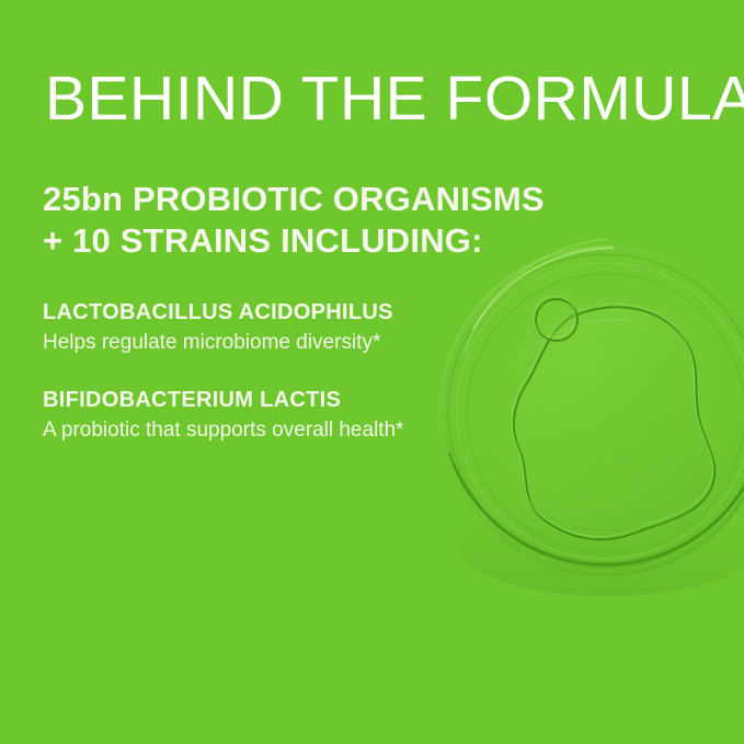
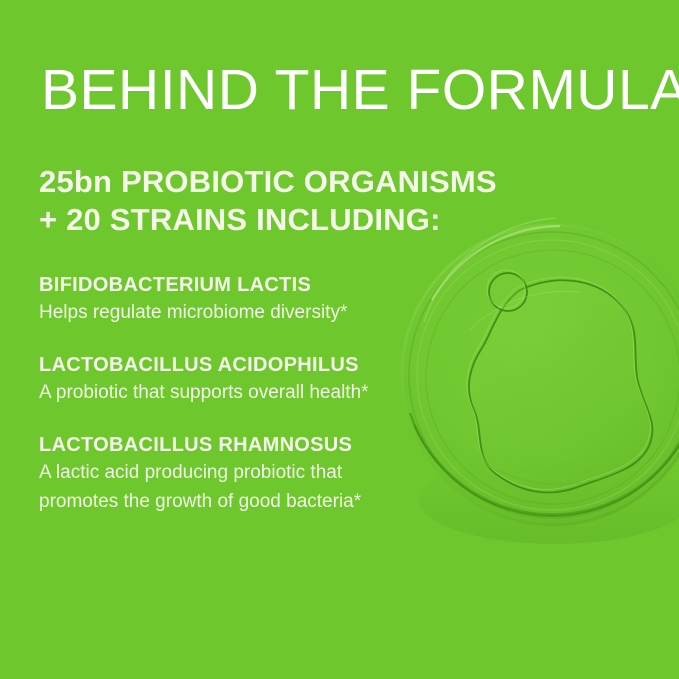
  BEHIND THE FORMULA
  25bn PROBIOTIC ORGANISMS
- + 10 STRAINS INCLUDING:
+ + 20 STRAINS INCLUDING:
- LACTOBACILLUS ACIDOPHILUS
+ BIFIDOBACTERIUM LACTIS
  Helps regulate microbiome diversity*
- BIFIDOBACTERIUM LACTIS
+ LACTOBACILLUS ACIDOPHILUS
  A probiotic that supports overall health*
+ LACTOBACILLUS RHAMNOSUS
+ A lactic acid producing probiotic that promotes the growth of good bacteria*
